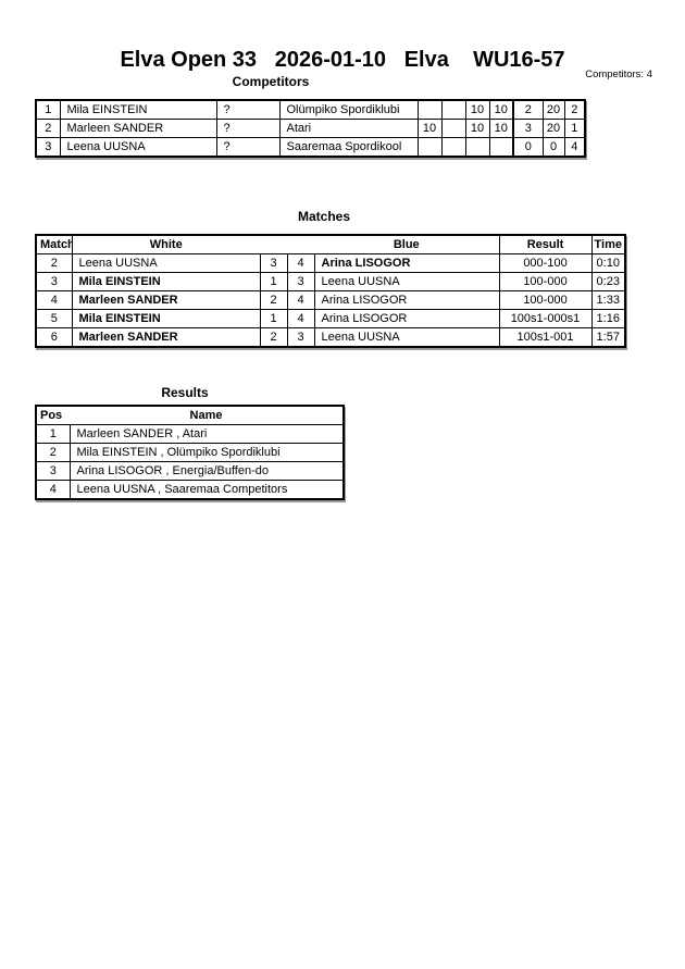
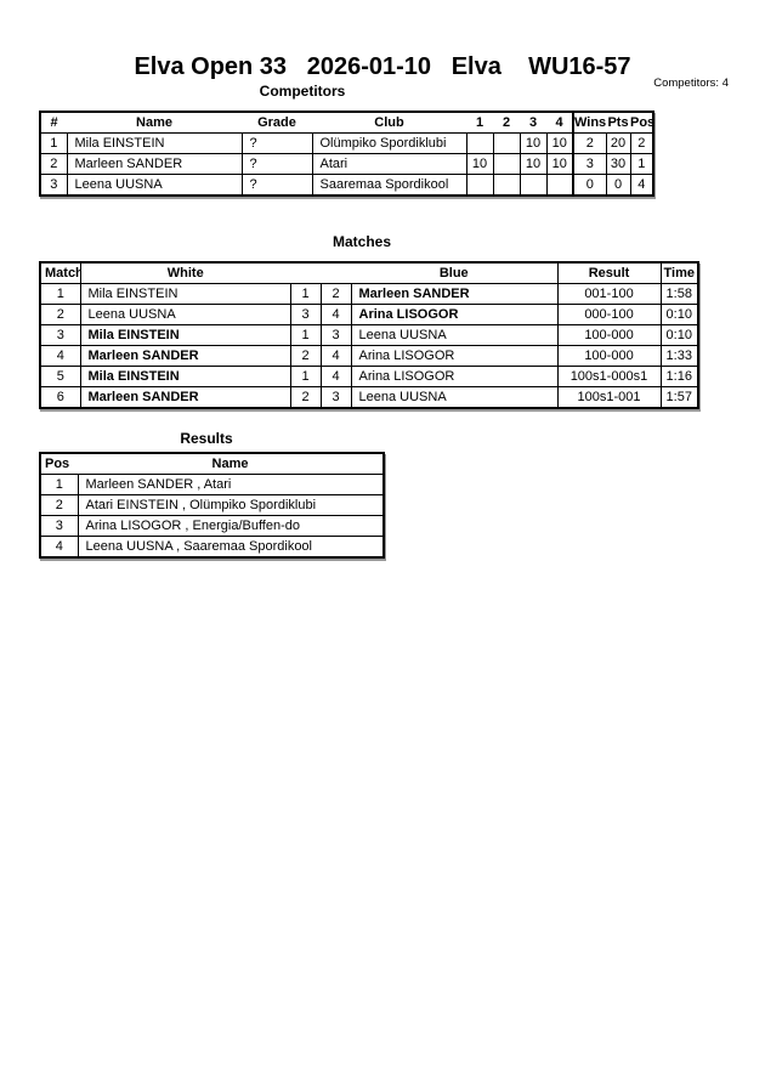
  Elva Open 33 2026-01-10 Elva WU16-57
  Competitors: 4
  Competitors
+ #	Name	Grade	Club	1	2	3	4	Wins	Pts	Pos
  1	Mila EINSTEIN	?	Olümpiko Spordiklubi			10	10	2	20	2
- 2	Marleen SANDER	?	Atari	10		10	10	3	20	1
+ 2	Marleen SANDER	?	Atari	10		10	10	3	30	1
  3	Leena UUSNA	?	Saaremaa Spordikool					0	0	4
  Matches
  Match	White			Blue	Result	Time
+ 1	Mila EINSTEIN	1	2	Marleen SANDER	001-100	1:58
  2	Leena UUSNA	3	4	Arina LISOGOR	000-100	0:10
- 3	Mila EINSTEIN	1	3	Leena UUSNA	100-000	0:23
+ 3	Mila EINSTEIN	1	3	Leena UUSNA	100-000	0:10
  4	Marleen SANDER	2	4	Arina LISOGOR	100-000	1:33
  5	Mila EINSTEIN	1	4	Arina LISOGOR	100s1-000s1	1:16
  6	Marleen SANDER	2	3	Leena UUSNA	100s1-001	1:57
  Results
  Pos	Name
  1	Marleen SANDER , Atari
- 2	Mila EINSTEIN , Olümpiko Spordiklubi
+ 2	Atari EINSTEIN , Olümpiko Spordiklubi
  3	Arina LISOGOR , Energia/Buffen-do
- 4	Leena UUSNA , Saaremaa Competitors
+ 4	Leena UUSNA , Saaremaa Spordikool
